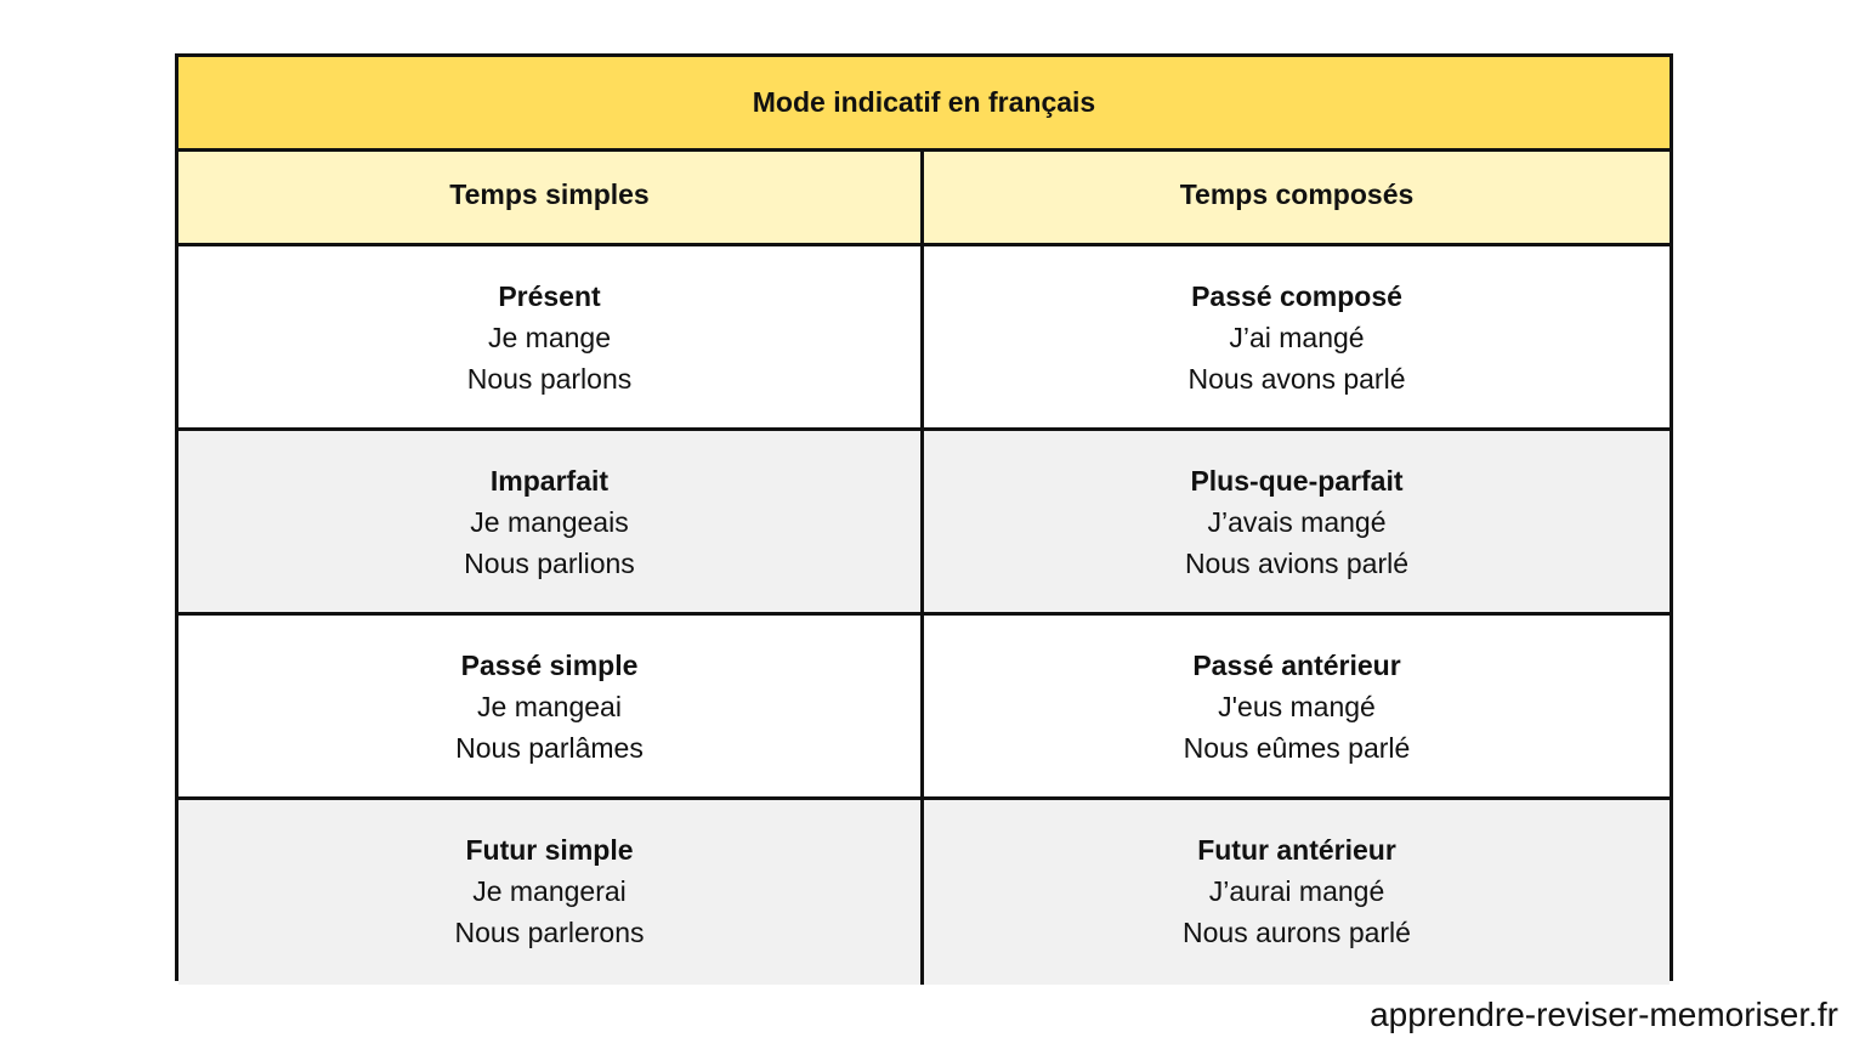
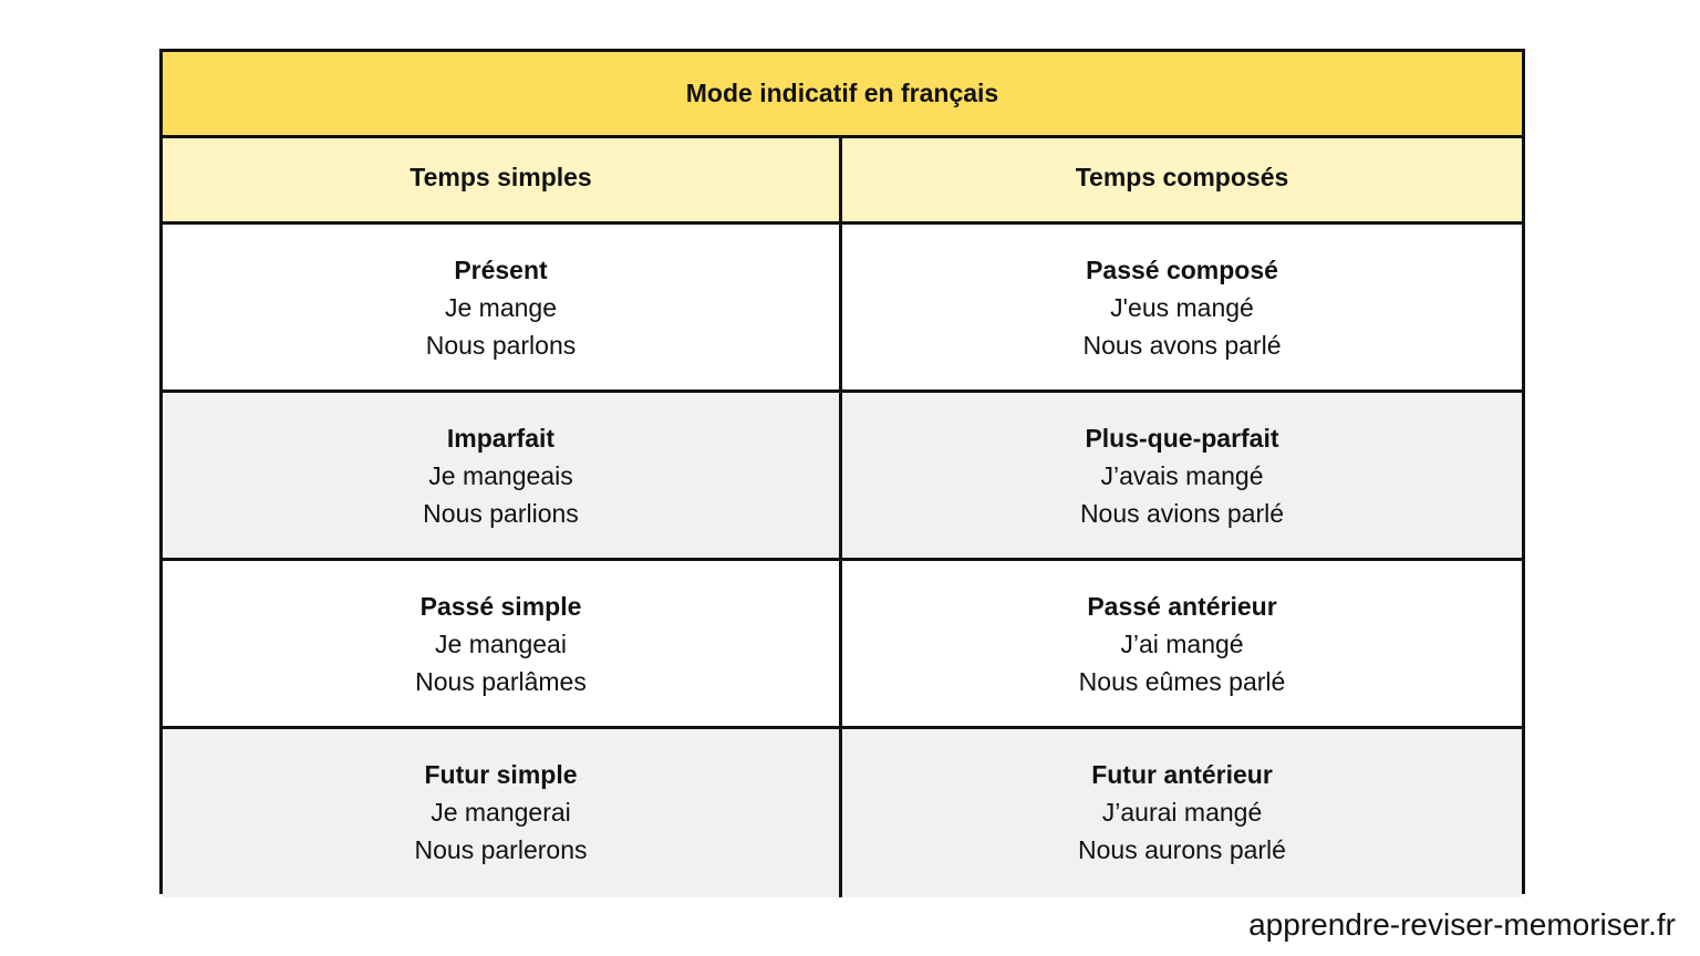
  Mode indicatif en français
  Temps simples
  Temps composés
  Présent
  Je mange
  Nous parlons
  Passé composé
- J’ai mangé
+ J'eus mangé
  Nous avons parlé
  Imparfait
  Je mangeais
  Nous parlions
  Plus-que-parfait
  J’avais mangé
  Nous avions parlé
  Passé simple
  Je mangeai
  Nous parlâmes
  Passé antérieur
- J'eus mangé
+ J’ai mangé
  Nous eûmes parlé
  Futur simple
  Je mangerai
  Nous parlerons
  Futur antérieur
  J’aurai mangé
  Nous aurons parlé
  apprendre-reviser-memoriser.fr
